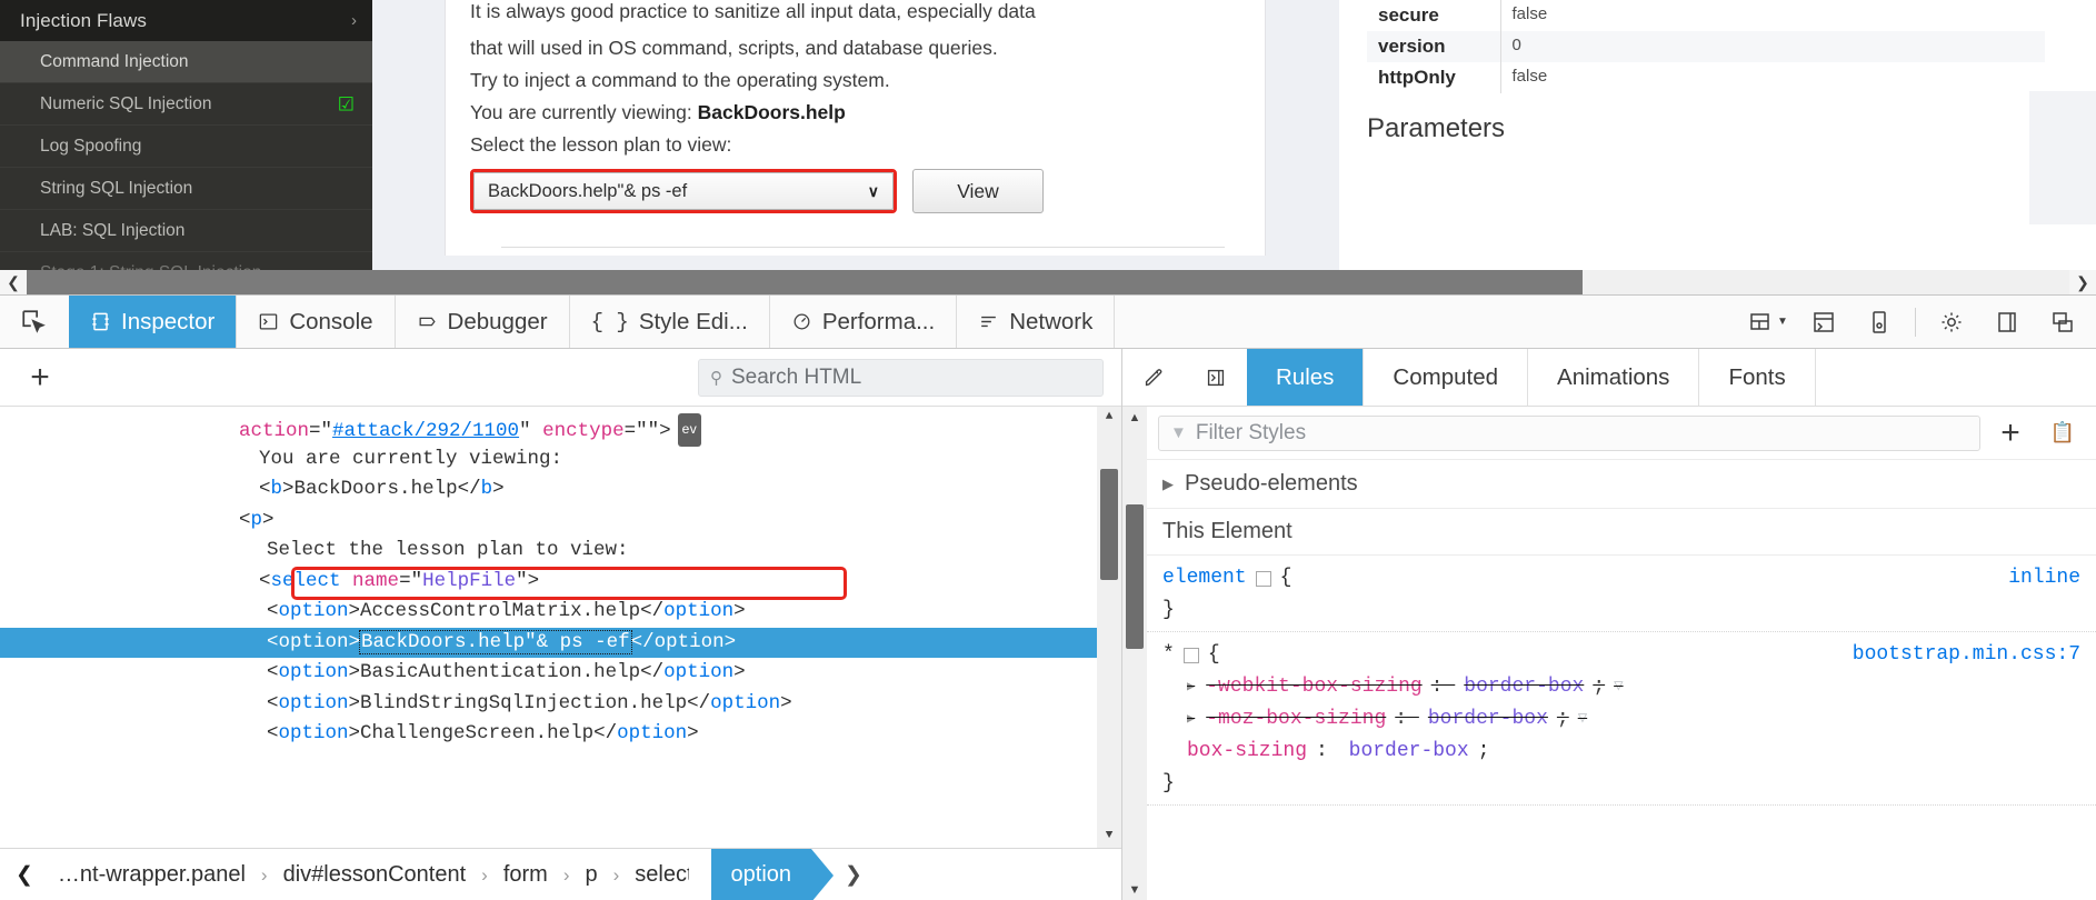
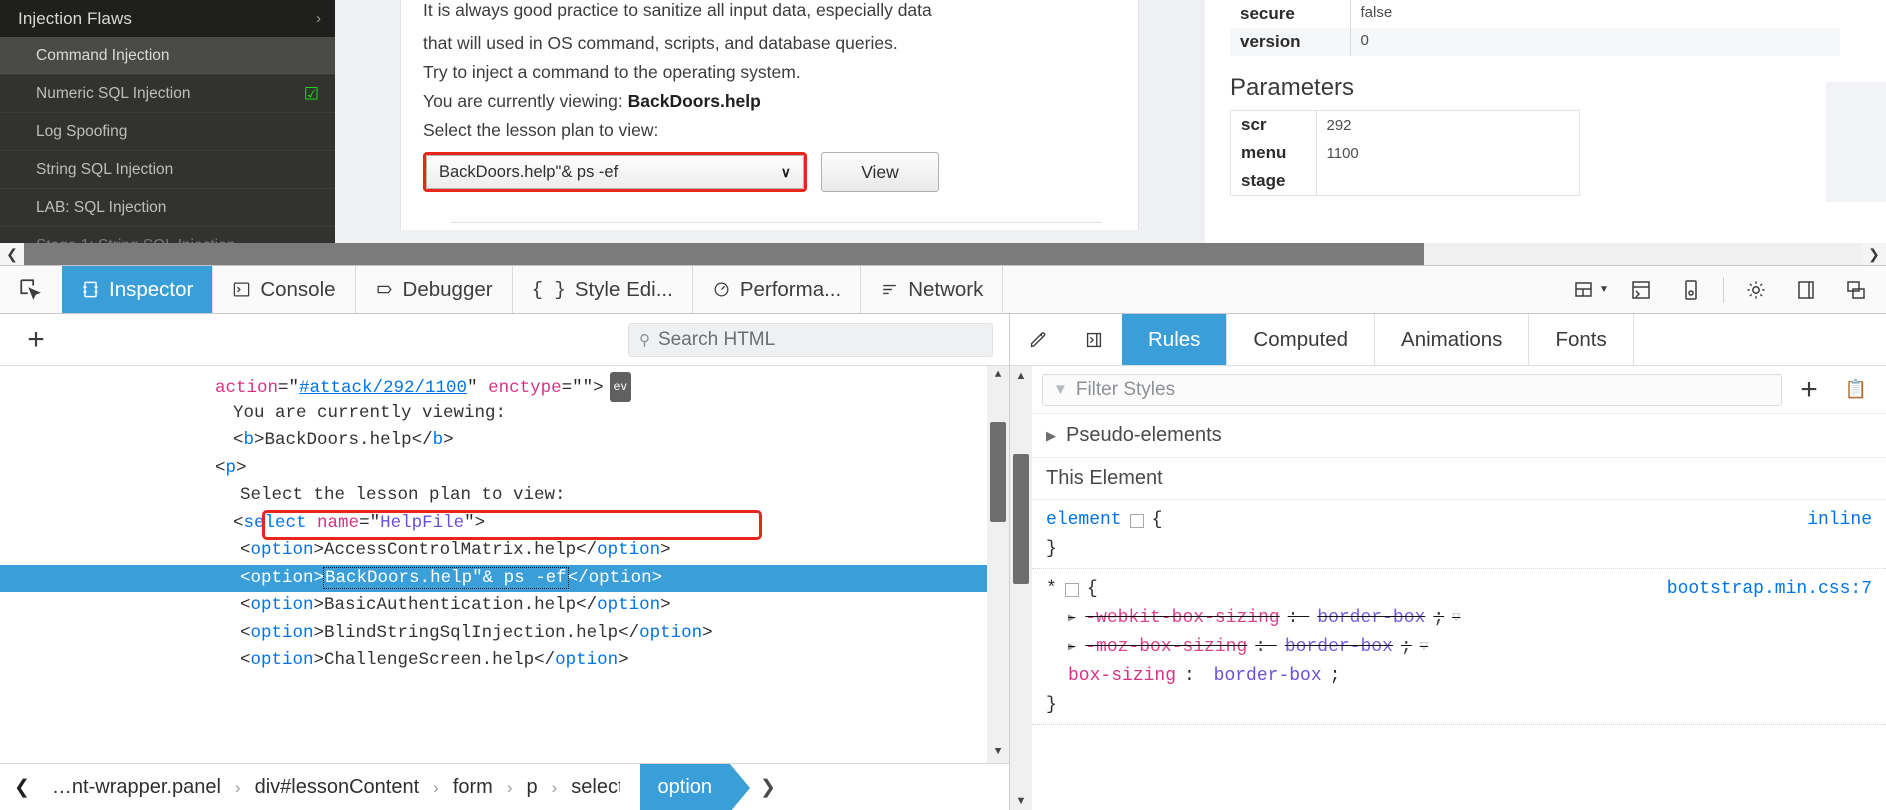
  Injection Flaws
  ›
  Command Injection
  Numeric SQL Injection
  ☑
  Log Spoofing
  String SQL Injection
  LAB: SQL Injection
  It is always good practice to sanitize all input data, especially data
  that will used in OS command, scripts, and database queries.
  Try to inject a command to the operating system.
  You are currently viewing: BackDoors.help
  Select the lesson plan to view:
  BackDoors.help"& ps -ef
  ∨
  View
  secure	false
  version	0
- httpOnly	false
  Parameters
+ scr	292
+ menu	1100
+ stage
  ❮
  ❯
  Inspector
  Console
  Debugger
  { }
  Style Edi...
  Performa...
  Network
  ▼
  +
  ⚲
  Search HTML
  action="#attack/292/1100" enctype=""> ev
  You are currently viewing:
  <b>BackDoors.help</b>
  <p>
  Select the lesson plan to view:
  <select name="HelpFile">
  <option>AccessControlMatrix.help</option>
  <option>BackDoors.help"& ps -ef</option>
  <option>BasicAuthentication.help</option>
  <option>BlindStringSqlInjection.help</option>
  <option>ChallengeScreen.help</option>
  ▲
  ▼
  ❮
  …nt-wrapper.panel
  ›
  div#lessonContent
  ›
  form
  ›
  p
  ›
  selec
  option
  ❯
  Rules
  Computed
  Animations
  Fonts
  ▲
  ▼
  ▼
  Filter Styles
  +
  📋
  ▶
  Pseudo-elements
  This Element
  element
  {
  inline
  }
  *
  {
  bootstrap.min.css:7
  ▶
  -webkit-box-sizing
  :
  border-box
  ;
  ▽
  ▶
  -moz-box-sizing
  :
  border-box
  ;
  ▽
  box-sizing
  :
  border-box
  ;
  }
